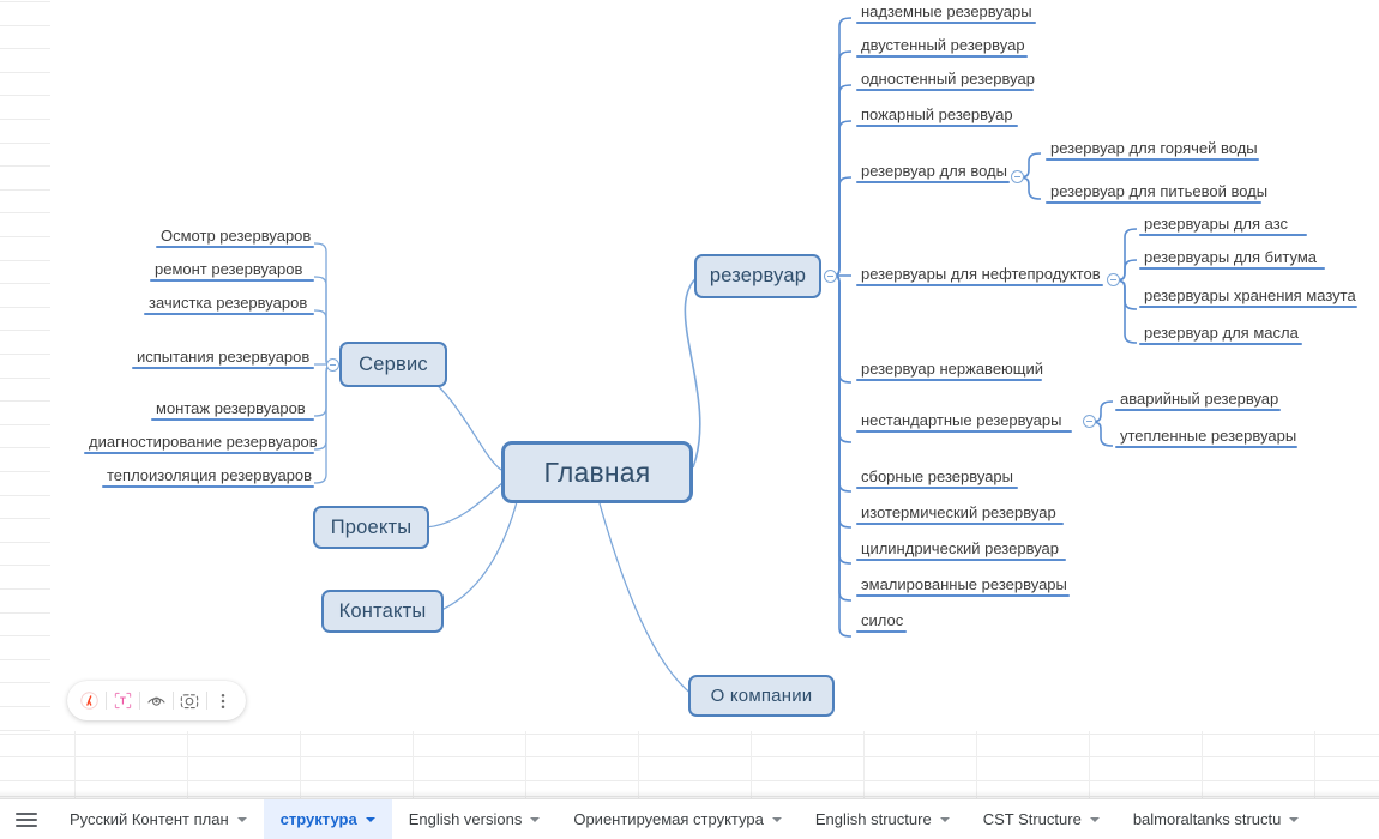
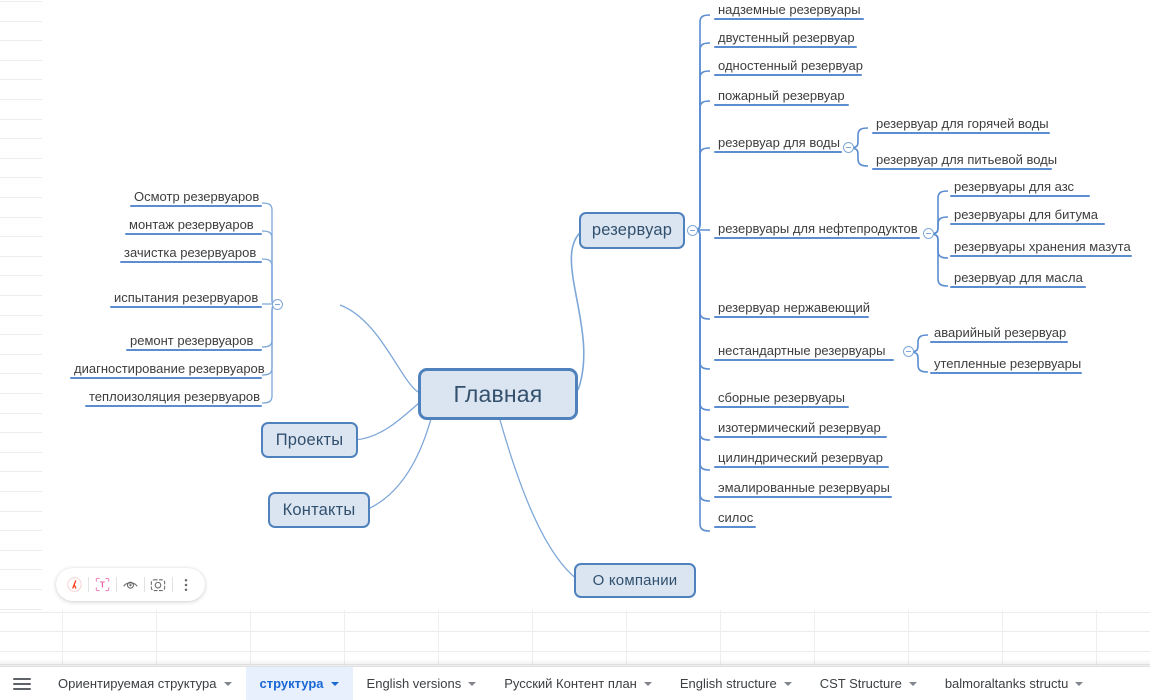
  Главная
- Сервис
  Проекты
  Контакты
  О компании
  резервуар
  Осмотр резервуаров
- ремонт резервуаров
+ монтаж резервуаров
  зачистка резервуаров
  испытания резервуаров
- монтаж резервуаров
+ ремонт резервуаров
  диагностирование резервуаров
  теплоизоляция резервуаров
  надземные резервуары
  двустенный резервуар
  одностенный резервуар
  пожарный резервуар
  резервуар для воды
  резервуары для нефтепродуктов
  резервуар нержавеющий
  нестандартные резервуары
  сборные резервуары
  изотермический резервуар
  цилиндрический резервуар
  эмалированные резервуары
  силос
  резервуар для горячей воды
  резервуар для питьевой воды
  резервуары для азс
  резервуары для битума
  резервуары хранения мазута
  резервуар для масла
  аварийный резервуар
  утепленные резервуары
  T
- Русский Контент план
+ Ориентируемая структура
  структура
  English versions
- Ориентируемая структура
+ Русский Контент план
  English structure
  CST Structure
  balmoraltanks structu
